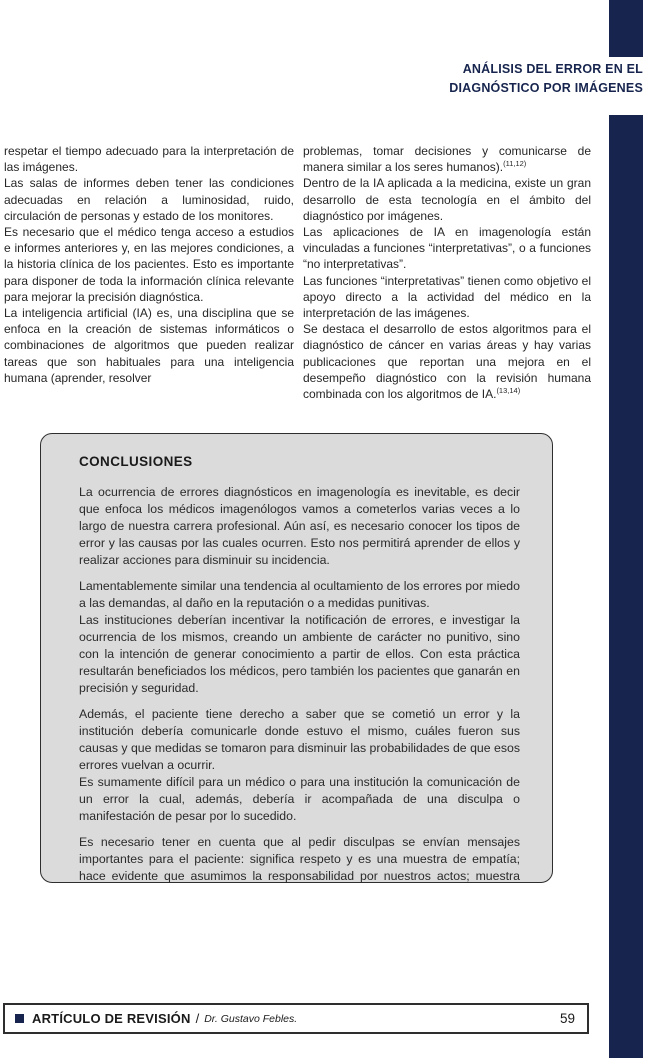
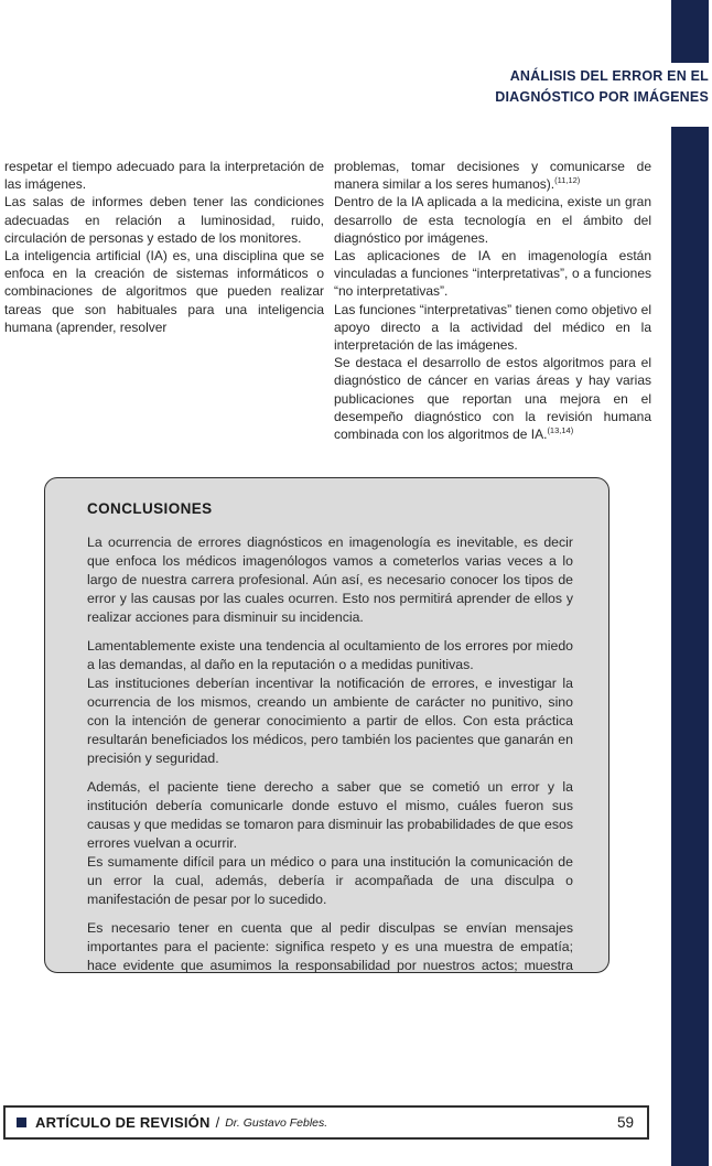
  ANÁLISIS DEL ERROR EN EL
  DIAGNÓSTICO POR IMÁGENES
  respetar el tiempo adecuado para la interpretación de las imágenes.
  Las salas de informes deben tener las condiciones adecuadas en relación a luminosidad, ruido, circulación de personas y estado de los monitores.
- Es necesario que el médico tenga acceso a estudios e informes anteriores y, en las mejores condiciones, a la historia clínica de los pacientes. Esto es importante para disponer de toda la información clínica relevante para mejorar la precisión diagnóstica.
  La inteligencia artificial (IA) es, una disciplina que se enfoca en la creación de sistemas informáticos o combinaciones de algoritmos que pueden realizar tareas que son habituales para una inteligencia humana (aprender, resolver
  problemas, tomar decisiones y comunicarse de manera similar a los seres humanos).(11,12)
  Dentro de la IA aplicada a la medicina, existe un gran desarrollo de esta tecnología en el ámbito del diagnóstico por imágenes.
  Las aplicaciones de IA en imagenología están vinculadas a funciones “interpretativas”, o a funciones “no interpretativas”.
  Las funciones “interpretativas” tienen como objetivo el apoyo directo a la actividad del médico en la interpretación de las imágenes.
  Se destaca el desarrollo de estos algoritmos para el diagnóstico de cáncer en varias áreas y hay varias publicaciones que reportan una mejora en el desempeño diagnóstico con la revisión humana combinada con los algoritmos de IA.(13,14)
  CONCLUSIONES
  La ocurrencia de errores diagnósticos en imagenología es inevitable, es decir que enfoca los médicos imagenólogos vamos a cometerlos varias veces a lo largo de nuestra carrera profesional. Aún así, es necesario conocer los tipos de error y las causas por las cuales ocurren. Esto nos permitirá aprender de ellos y realizar acciones para disminuir su incidencia.
- Lamentablemente similar una tendencia al ocultamiento de los errores por miedo a las demandas, al daño en la reputación o a medidas punitivas.
+ Lamentablemente existe una tendencia al ocultamiento de los errores por miedo a las demandas, al daño en la reputación o a medidas punitivas.
  Las instituciones deberían incentivar la notificación de errores, e investigar la ocurrencia de los mismos, creando un ambiente de carácter no punitivo, sino con la intención de generar conocimiento a partir de ellos. Con esta práctica resultarán beneficiados los médicos, pero también los pacientes que ganarán en precisión y seguridad.
  Además, el paciente tiene derecho a saber que se cometió un error y la institución debería comunicarle donde estuvo el mismo, cuáles fueron sus causas y que medidas se tomaron para disminuir las probabilidades de que esos errores vuelvan a ocurrir.
  Es sumamente difícil para un médico o para una institución la comunicación de un error la cual, además, debería ir acompañada de una disculpa o manifestación de pesar por lo sucedido.
  ARTÍCULO DE REVISIÓN
  /
  Dr. Gustavo Febles.
  59
